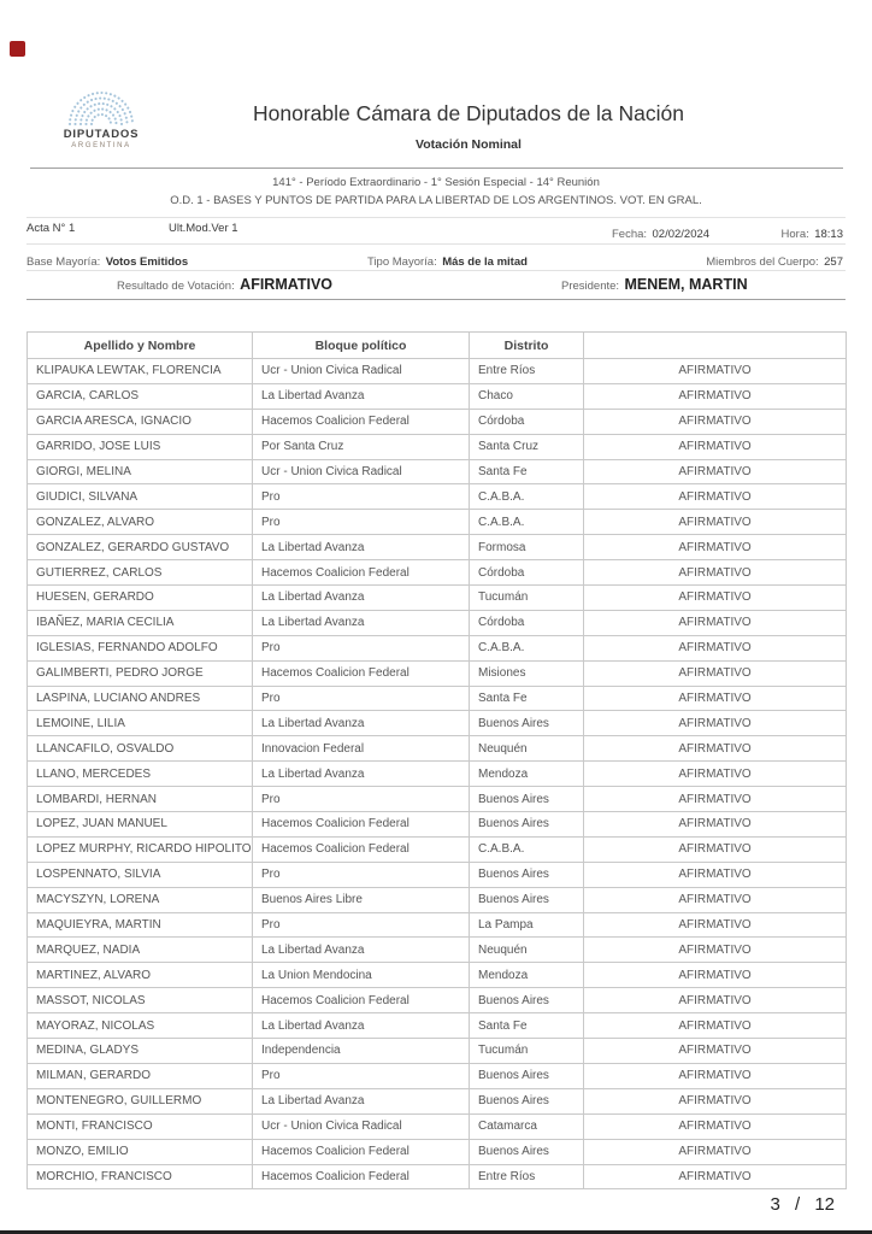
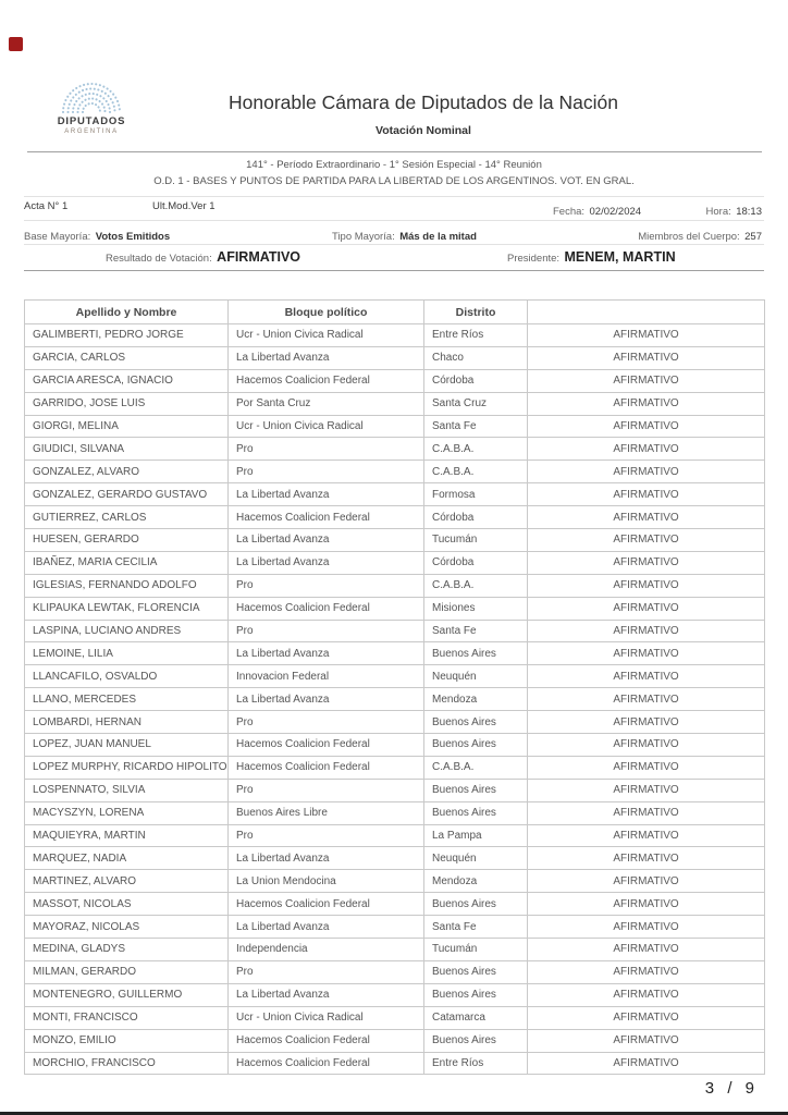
  DIPUTADOS
  Honorable Cámara de Diputados de la Nación
  Votación Nominal
  141° - Período Extraordinario - 1° Sesión Especial - 14° Reunión
  O.D. 1 - BASES Y PUNTOS DE PARTIDA PARA LA LIBERTAD DE LOS ARGENTINOS. VOT. EN GRAL.
  Acta N° 1
  Ult.Mod.Ver 1
  Fecha: 02/02/2024
  Hora: 18:13
  Base Mayoría: Votos Emitidos
  Tipo Mayoría: Más de la mitad
  Miembros del Cuerpo: 257
  Resultado de Votación: AFIRMATIVO
  Presidente: MENEM, MARTIN
  Apellido y Nombre	Bloque político	Distrito
- KLIPAUKA LEWTAK, FLORENCIA	Ucr - Union Civica Radical	Entre Ríos	AFIRMATIVO
+ GALIMBERTI, PEDRO JORGE	Ucr - Union Civica Radical	Entre Ríos	AFIRMATIVO
  GARCIA, CARLOS	La Libertad Avanza	Chaco	AFIRMATIVO
  GARCIA ARESCA, IGNACIO	Hacemos Coalicion Federal	Córdoba	AFIRMATIVO
  GARRIDO, JOSE LUIS	Por Santa Cruz	Santa Cruz	AFIRMATIVO
  GIORGI, MELINA	Ucr - Union Civica Radical	Santa Fe	AFIRMATIVO
  GIUDICI, SILVANA	Pro	C.A.B.A.	AFIRMATIVO
  GONZALEZ, ALVARO	Pro	C.A.B.A.	AFIRMATIVO
  GONZALEZ, GERARDO GUSTAVO	La Libertad Avanza	Formosa	AFIRMATIVO
  GUTIERREZ, CARLOS	Hacemos Coalicion Federal	Córdoba	AFIRMATIVO
  HUESEN, GERARDO	La Libertad Avanza	Tucumán	AFIRMATIVO
  IBAÑEZ, MARIA CECILIA	La Libertad Avanza	Córdoba	AFIRMATIVO
  IGLESIAS, FERNANDO ADOLFO	Pro	C.A.B.A.	AFIRMATIVO
- GALIMBERTI, PEDRO JORGE	Hacemos Coalicion Federal	Misiones	AFIRMATIVO
+ KLIPAUKA LEWTAK, FLORENCIA	Hacemos Coalicion Federal	Misiones	AFIRMATIVO
  LASPINA, LUCIANO ANDRES	Pro	Santa Fe	AFIRMATIVO
  LEMOINE, LILIA	La Libertad Avanza	Buenos Aires	AFIRMATIVO
  LLANCAFILO, OSVALDO	Innovacion Federal	Neuquén	AFIRMATIVO
  LLANO, MERCEDES	La Libertad Avanza	Mendoza	AFIRMATIVO
  LOMBARDI, HERNAN	Pro	Buenos Aires	AFIRMATIVO
  LOPEZ, JUAN MANUEL	Hacemos Coalicion Federal	Buenos Aires	AFIRMATIVO
  LOPEZ MURPHY, RICARDO HIPOLITO	Hacemos Coalicion Federal	C.A.B.A.	AFIRMATIVO
  LOSPENNATO, SILVIA	Pro	Buenos Aires	AFIRMATIVO
  MACYSZYN, LORENA	Buenos Aires Libre	Buenos Aires	AFIRMATIVO
  MAQUIEYRA, MARTIN	Pro	La Pampa	AFIRMATIVO
  MARQUEZ, NADIA	La Libertad Avanza	Neuquén	AFIRMATIVO
  MARTINEZ, ALVARO	La Union Mendocina	Mendoza	AFIRMATIVO
  MASSOT, NICOLAS	Hacemos Coalicion Federal	Buenos Aires	AFIRMATIVO
  MAYORAZ, NICOLAS	La Libertad Avanza	Santa Fe	AFIRMATIVO
  MEDINA, GLADYS	Independencia	Tucumán	AFIRMATIVO
  MILMAN, GERARDO	Pro	Buenos Aires	AFIRMATIVO
  MONTENEGRO, GUILLERMO	La Libertad Avanza	Buenos Aires	AFIRMATIVO
  MONTI, FRANCISCO	Ucr - Union Civica Radical	Catamarca	AFIRMATIVO
  MONZO, EMILIO	Hacemos Coalicion Federal	Buenos Aires	AFIRMATIVO
  MORCHIO, FRANCISCO	Hacemos Coalicion Federal	Entre Ríos	AFIRMATIVO
- 3 / 12
+ 3 / 9
